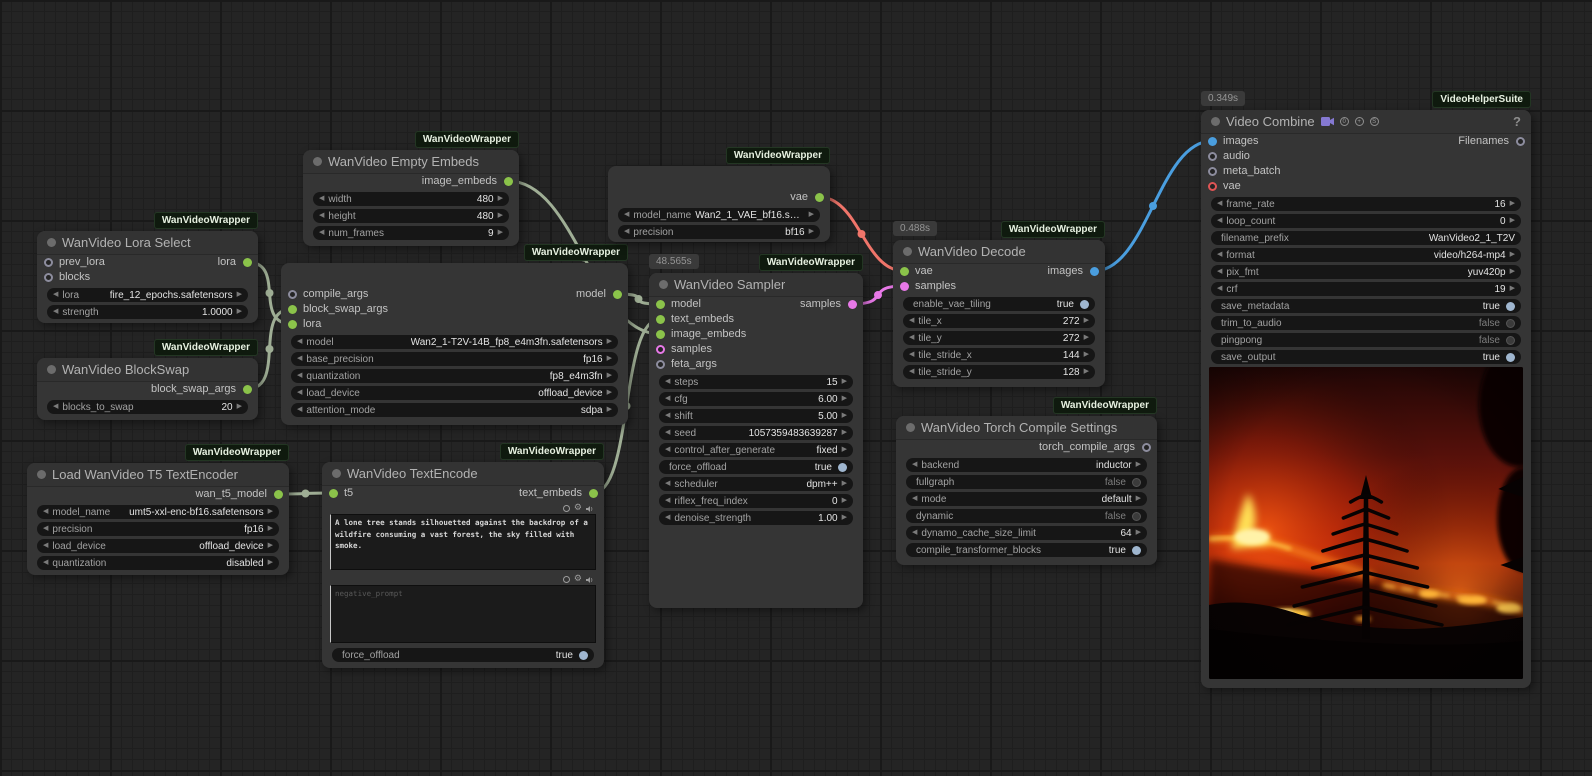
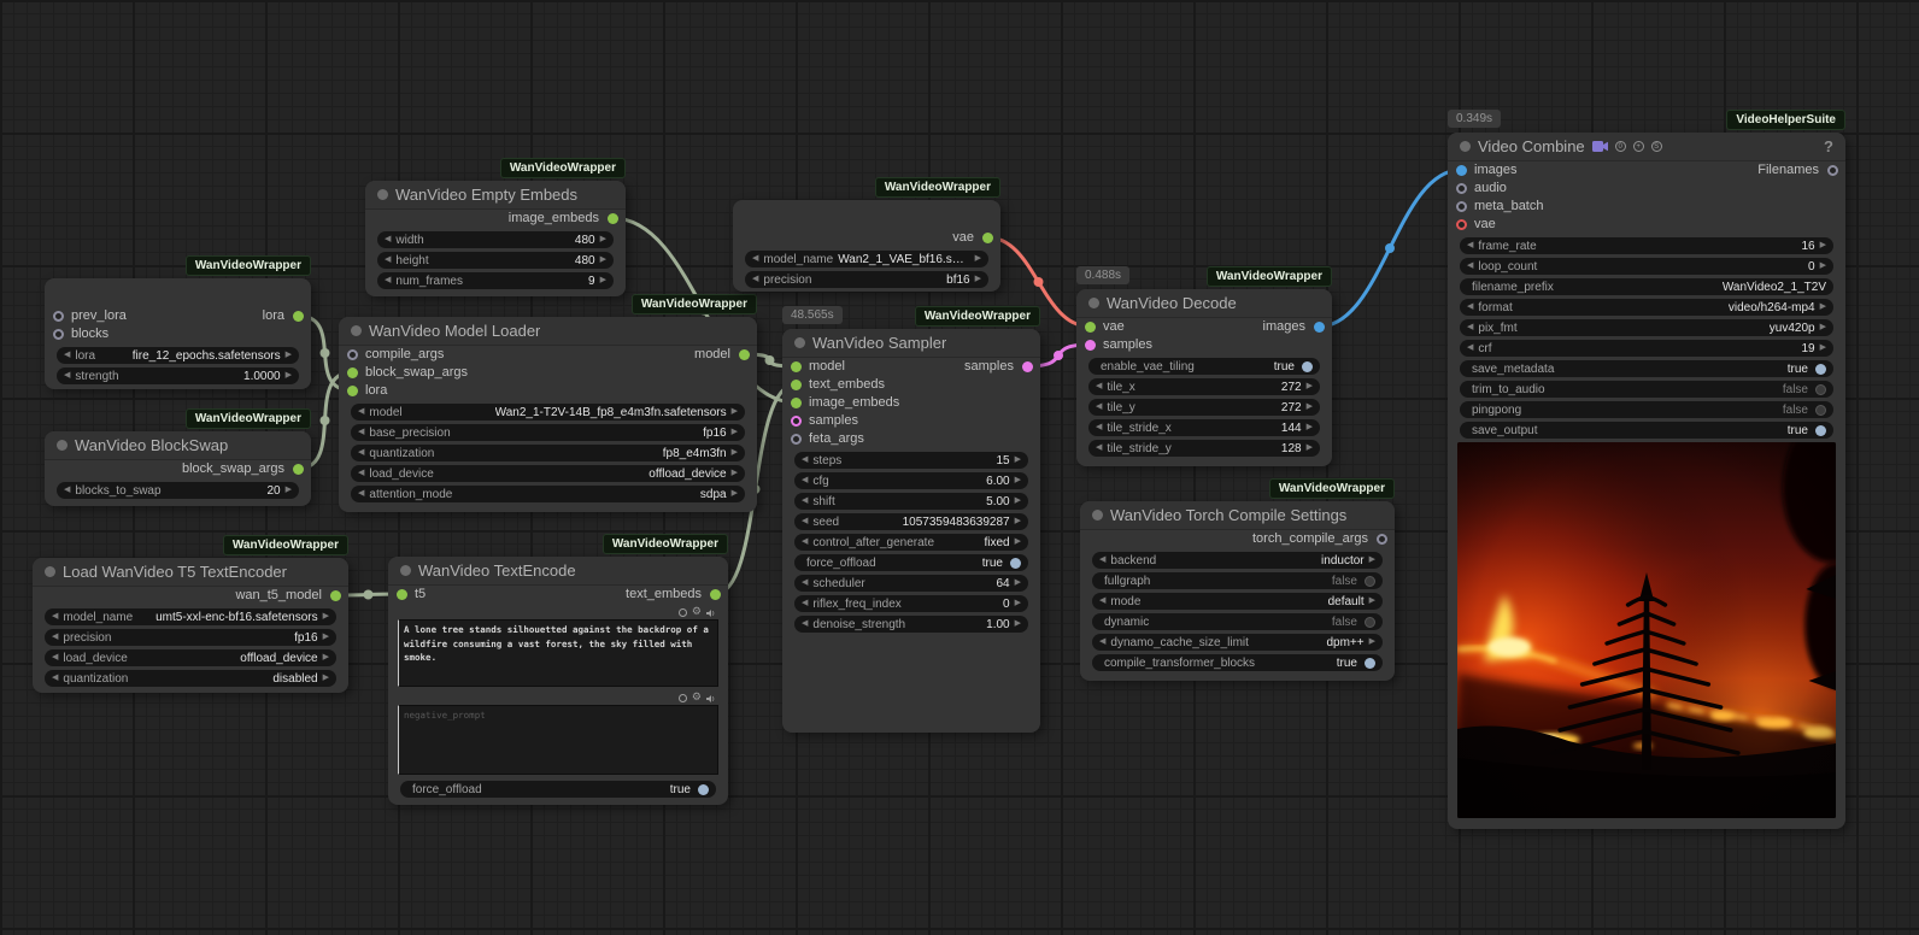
  WanVideoWrapper
- WanVideo Lora Select
  prev_lora
  blocks
  lora
  lora
  fire_12_epochs.safetensors
  strength
  1.0000
  WanVideoWrapper
  WanVideo BlockSwap
  block_swap_args
  blocks_to_swap
  20
  WanVideoWrapper
  Load WanVideo T5 TextEncoder
  wan_t5_model
  model_name
  umt5-xxl-enc-bf16.safetensors
  precision
  fp16
  load_device
  offload_device
  quantization
  disabled
  WanVideoWrapper
  WanVideo Empty Embeds
  image_embeds
  width
  480
  height
  480
  num_frames
  9
  WanVideoWrapper
+ WanVideo Model Loader
  compile_args
  block_swap_args
  lora
  model
  model
  Wan2_1-T2V-14B_fp8_e4m3fn.safetensors
  base_precision
  fp16
  quantization
  fp8_e4m3fn
  load_device
  offload_device
  attention_mode
  sdpa
  WanVideoWrapper
  WanVideo TextEncode
  t5
  text_embeds
  ⚙
  A lone tree stands silhouetted against the backdrop of a wildfire consuming a vast forest, the sky filled with smoke.
  ⚙
  negative_prompt
  force_offload
  true
  WanVideoWrapper
  vae
  model_name
  Wan2_1_VAE_bf16.safe
  precision
  bf16
  48.565s
  WanVideoWrapper
  WanVideo Sampler
  model
  text_embeds
  image_embeds
  samples
  feta_args
  samples
  steps
  15
  cfg
  6.00
  shift
  5.00
  seed
  1057359483639287
  control_after_generate
  fixed
  force_offload
  true
  scheduler
- dpm++
+ 64
  riflex_freq_index
  0
  denoise_strength
  1.00
  0.488s
  WanVideoWrapper
  WanVideo Decode
  vae
  samples
  images
  enable_vae_tiling
  true
  tile_x
  272
  tile_y
  272
  tile_stride_x
  144
  tile_stride_y
  128
  WanVideoWrapper
  WanVideo Torch Compile Settings
  torch_compile_args
  backend
  inductor
  fullgraph
  false
  mode
  default
  dynamic
  false
  dynamo_cache_size_limit
- 64
+ dpm++
  compile_transformer_blocks
  true
  0.349s
  VideoHelperSuite
  Video Combine
  ?
  images
  audio
  meta_batch
  vae
  Filenames
  frame_rate
  16
  loop_count
  0
  filename_prefix
  WanVideo2_1_T2V
  format
  video/h264-mp4
  pix_fmt
  yuv420p
  crf
  19
  save_metadata
  true
  trim_to_audio
  false
  pingpong
  false
  save_output
  true
